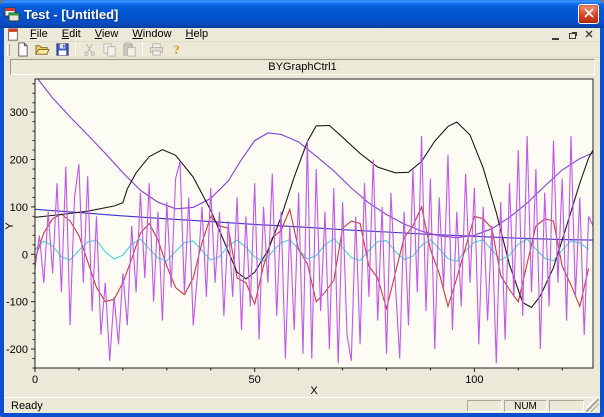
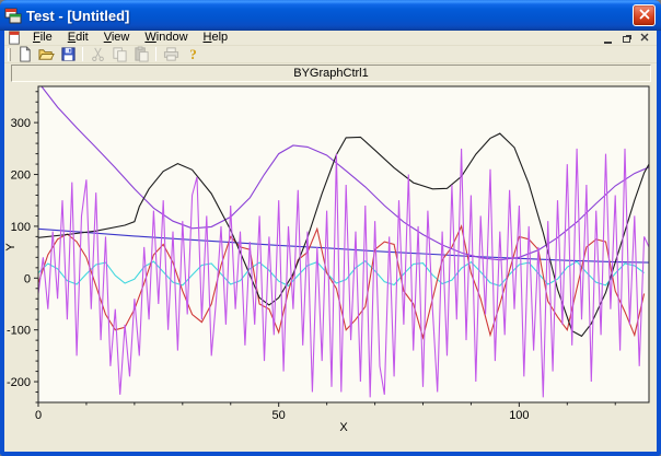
  Test - [Untitled]
  File
  Edit
  View
  Window
  Help
  ?
  0
  50
  100
  -200
  -100
  0
  100
  200
  300
  BYGraphCtrl1
  X
- Ready
- NUM
